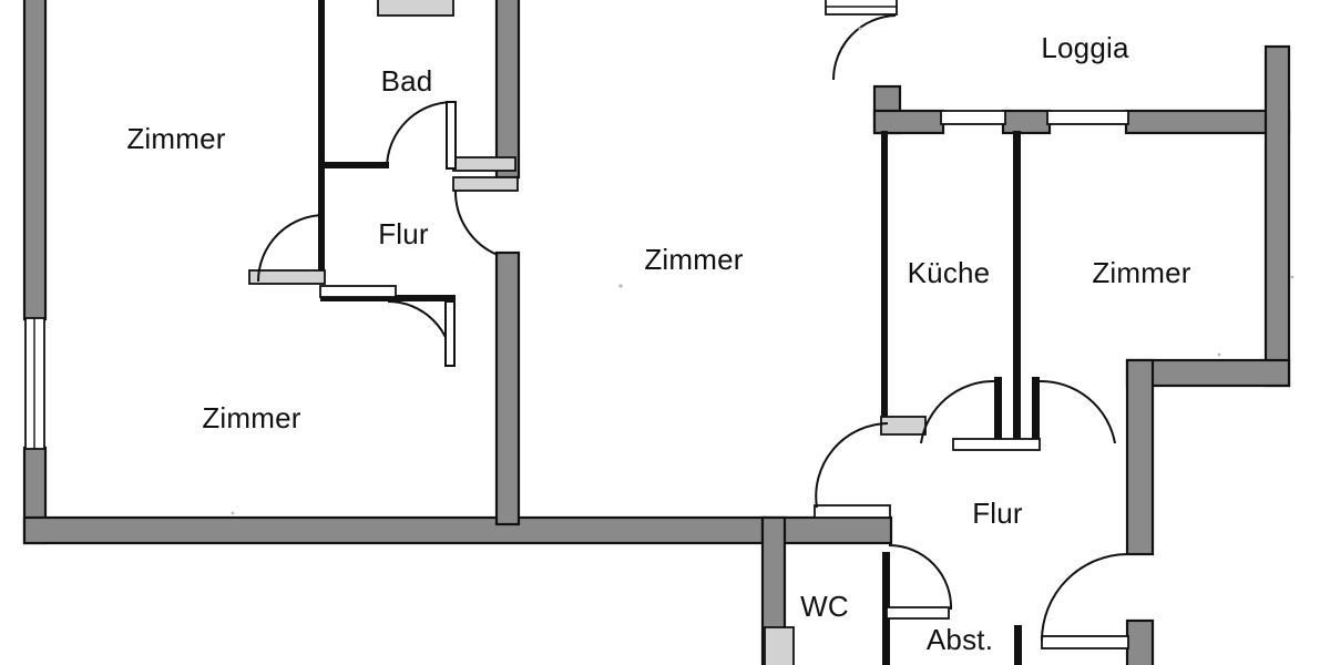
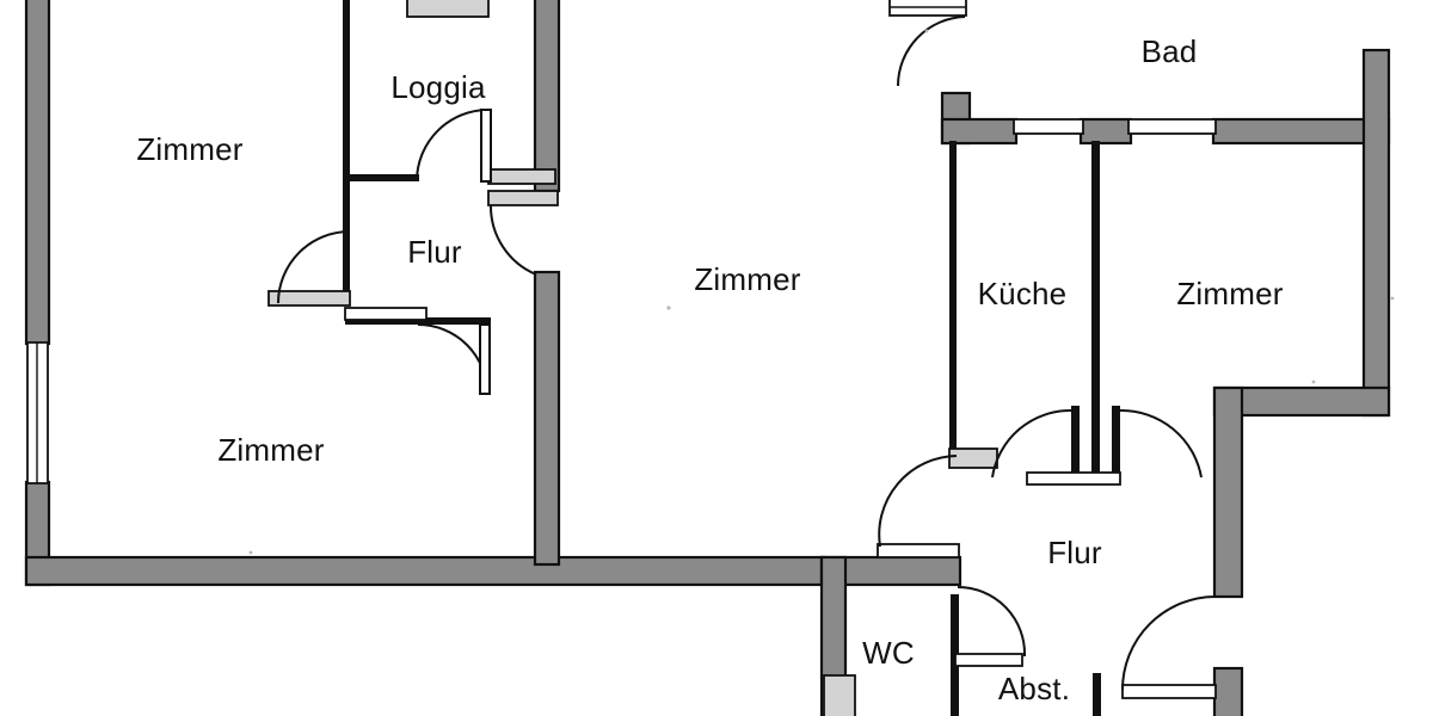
  Zimmer
- Bad
+ Loggia
  Flur
  Zimmer
  Zimmer
- Loggia
+ Bad
  Küche
  Zimmer
  Flur
  WC
  Abst.
